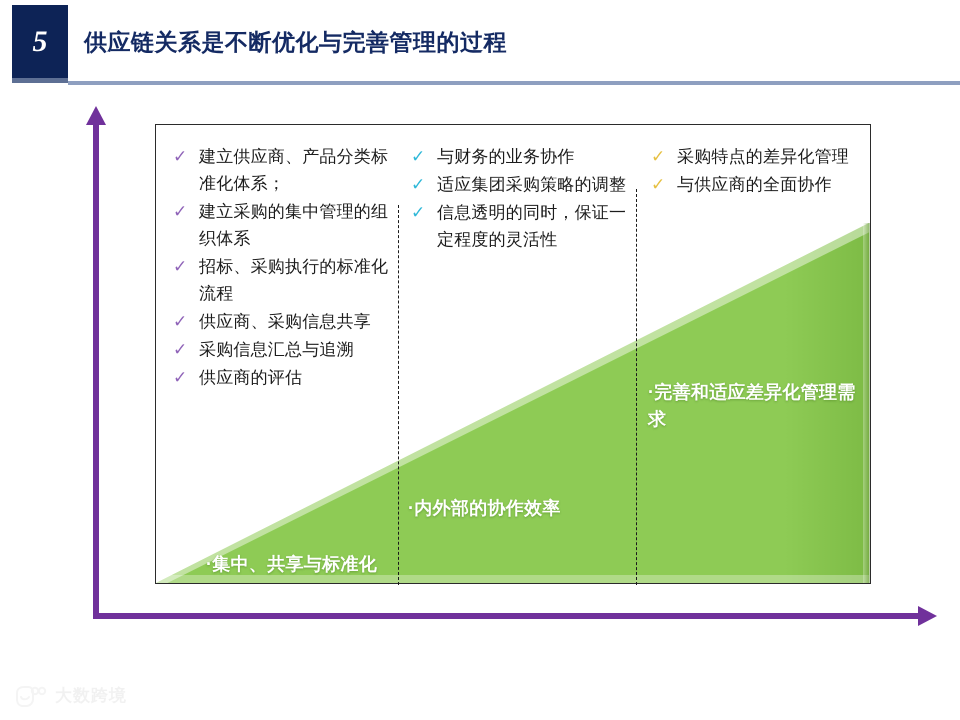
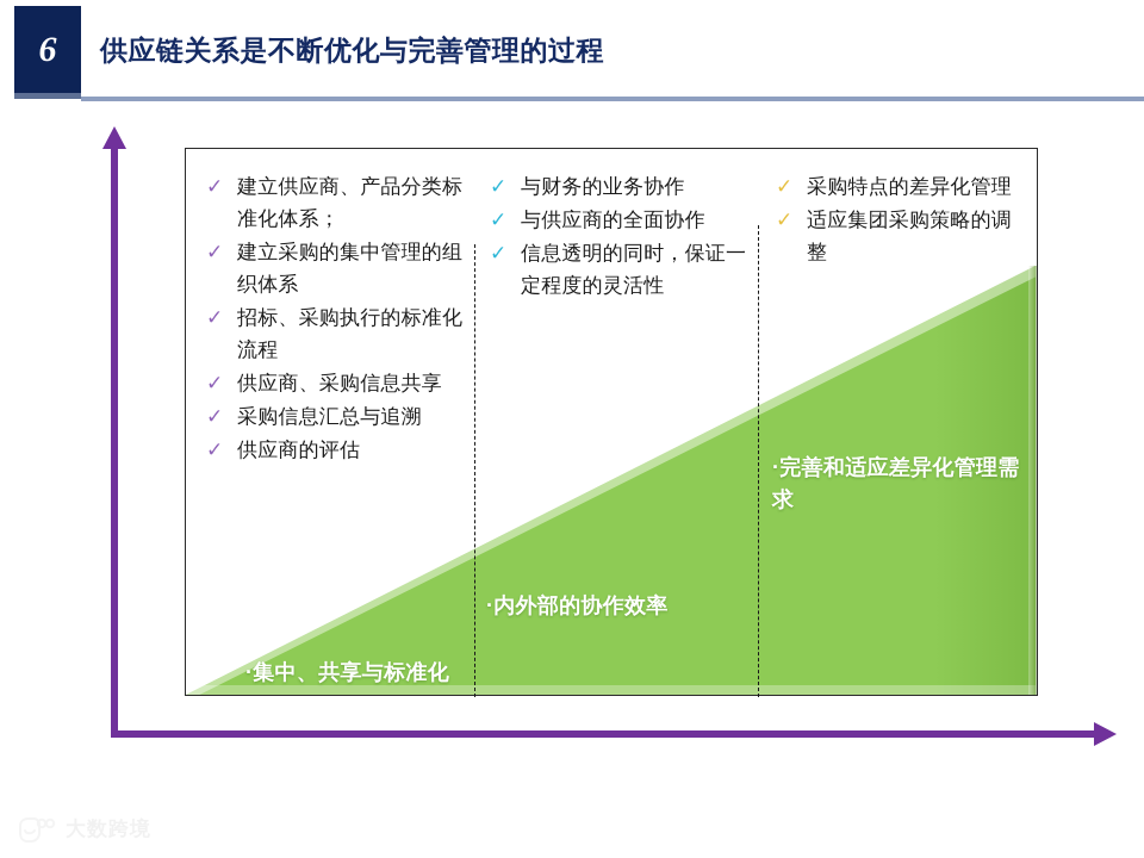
- 5
+ 6
  供应链关系是不断优化与完善管理的过程
  ✓
  建立供应商、产品分类标准化体系；
  ✓
  建立采购的集中管理的组织体系
  ✓
  招标、采购执行的标准化流程
  ✓
  供应商、采购信息共享
  ✓
  采购信息汇总与追溯
  ✓
  供应商的评估
  ✓
  与财务的业务协作
  ✓
- 适应集团采购策略的调整
+ 与供应商的全面协作
  ✓
  信息透明的同时，保证一定程度的灵活性
  ✓
  采购特点的差异化管理
  ✓
- 与供应商的全面协作
+ 适应集团采购策略的调整
  ·集中、共享与标准化
  ·内外部的协作效率
  ·完善和适应差异化管理需求
